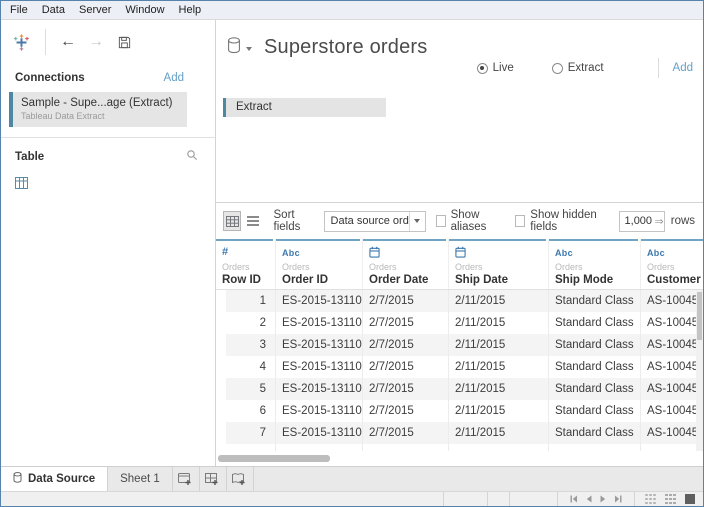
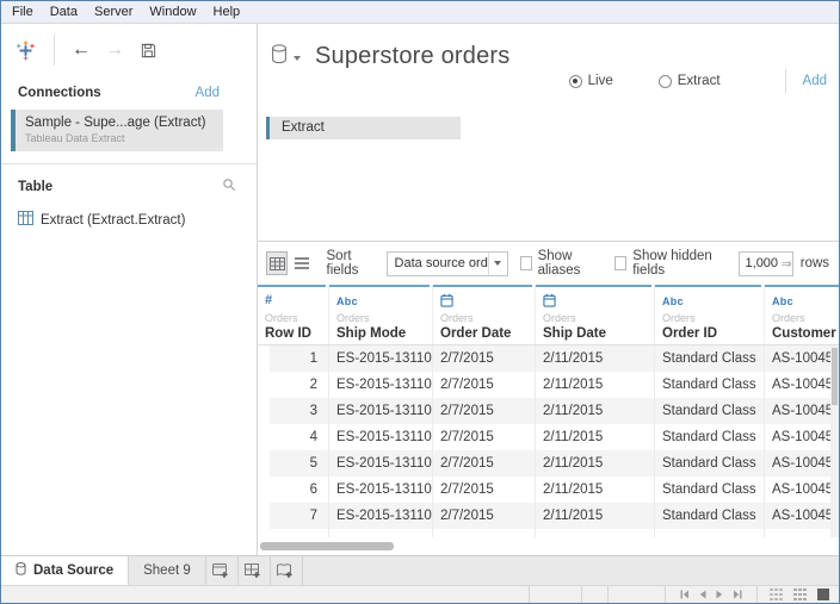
  File
  Data
  Server
  Window
  Help
  ←
  →
  Connections
  Add
  Sample - Supe...age (Extract)
  Tableau Data Extract
  Table
+ Extract (Extract.Extract)
  Superstore orders
  Live
  Extract
  Add
  Extract
  Sort fields
  Data source ord
  Show aliases
  Show hidden fields
  1,000
  ⇒
  rows
  #
  Orders
  Row ID
  Abc
  Orders
- Order ID
+ Ship Mode
  Orders
  Order Date
  Orders
  Ship Date
  Abc
  Orders
- Ship Mode
+ Order ID
  Abc
  Orders
  Customer
  1
  ES-2015-13110
  2/7/2015
  2/11/2015
  Standard Class
  AS-10045
  2
  ES-2015-13110
  2/7/2015
  2/11/2015
  Standard Class
  AS-10045
  3
  ES-2015-13110
  2/7/2015
  2/11/2015
  Standard Class
  AS-10045
  4
  ES-2015-13110
  2/7/2015
  2/11/2015
  Standard Class
  AS-10045
  5
  ES-2015-13110
  2/7/2015
  2/11/2015
  Standard Class
  AS-10045
  6
  ES-2015-13110
  2/7/2015
  2/11/2015
  Standard Class
  AS-10045
  7
  ES-2015-13110
  2/7/2015
  2/11/2015
  Standard Class
  AS-10045
  Data Source
- Sheet 1
+ Sheet 9
